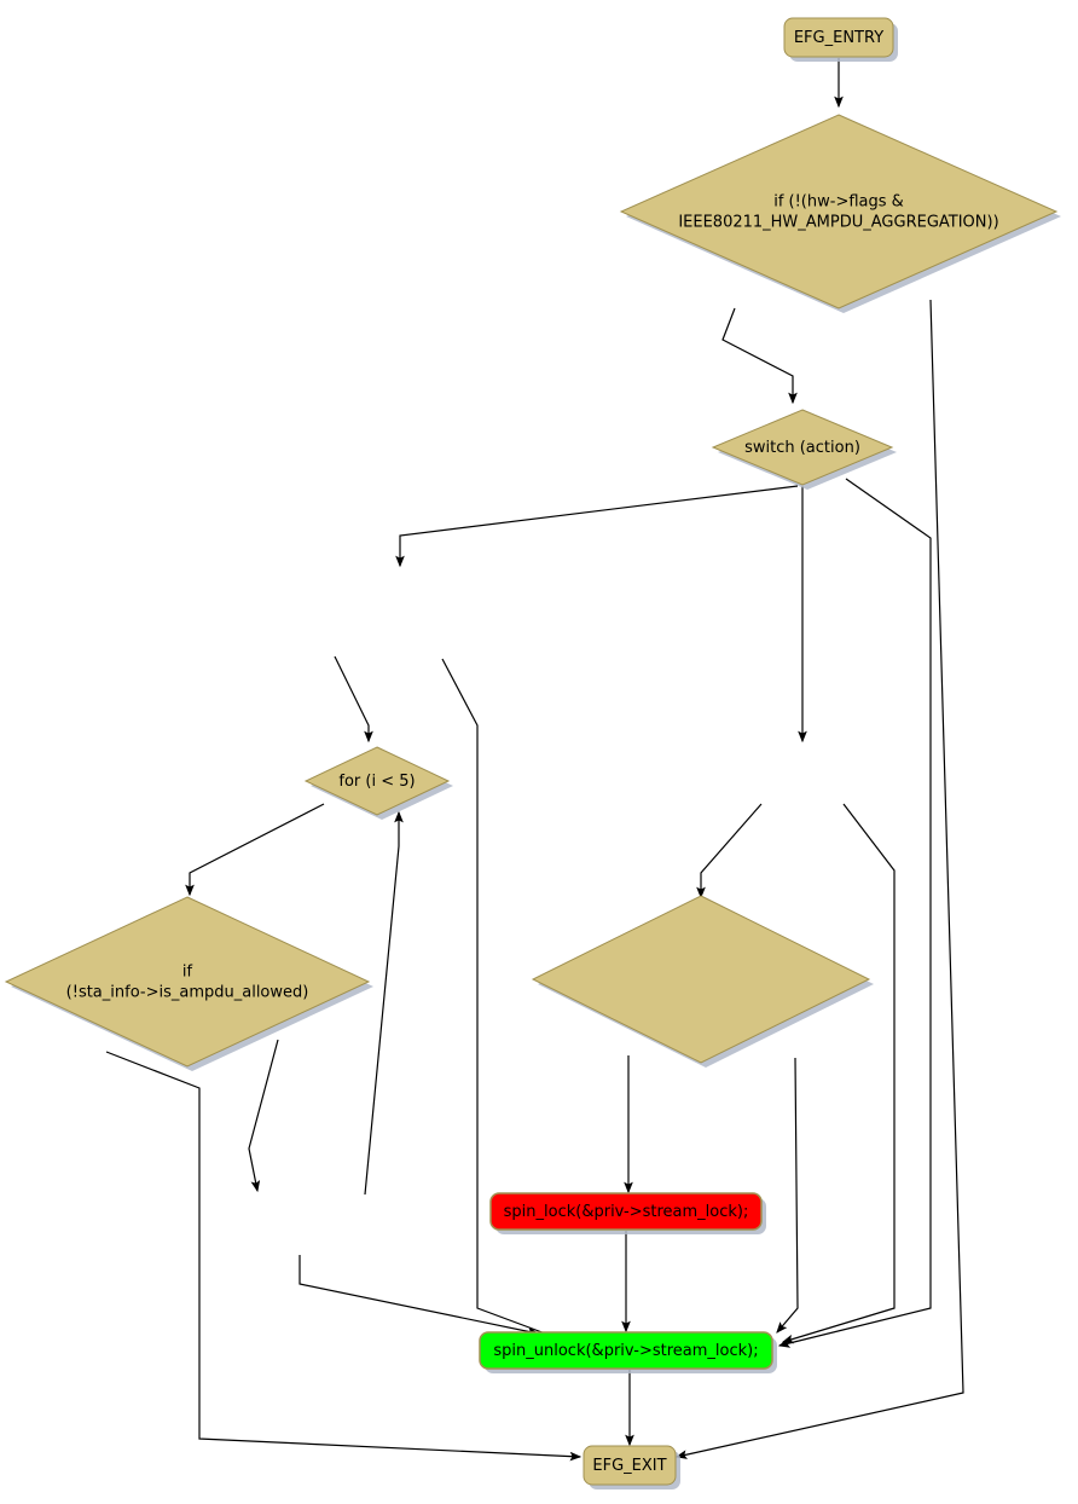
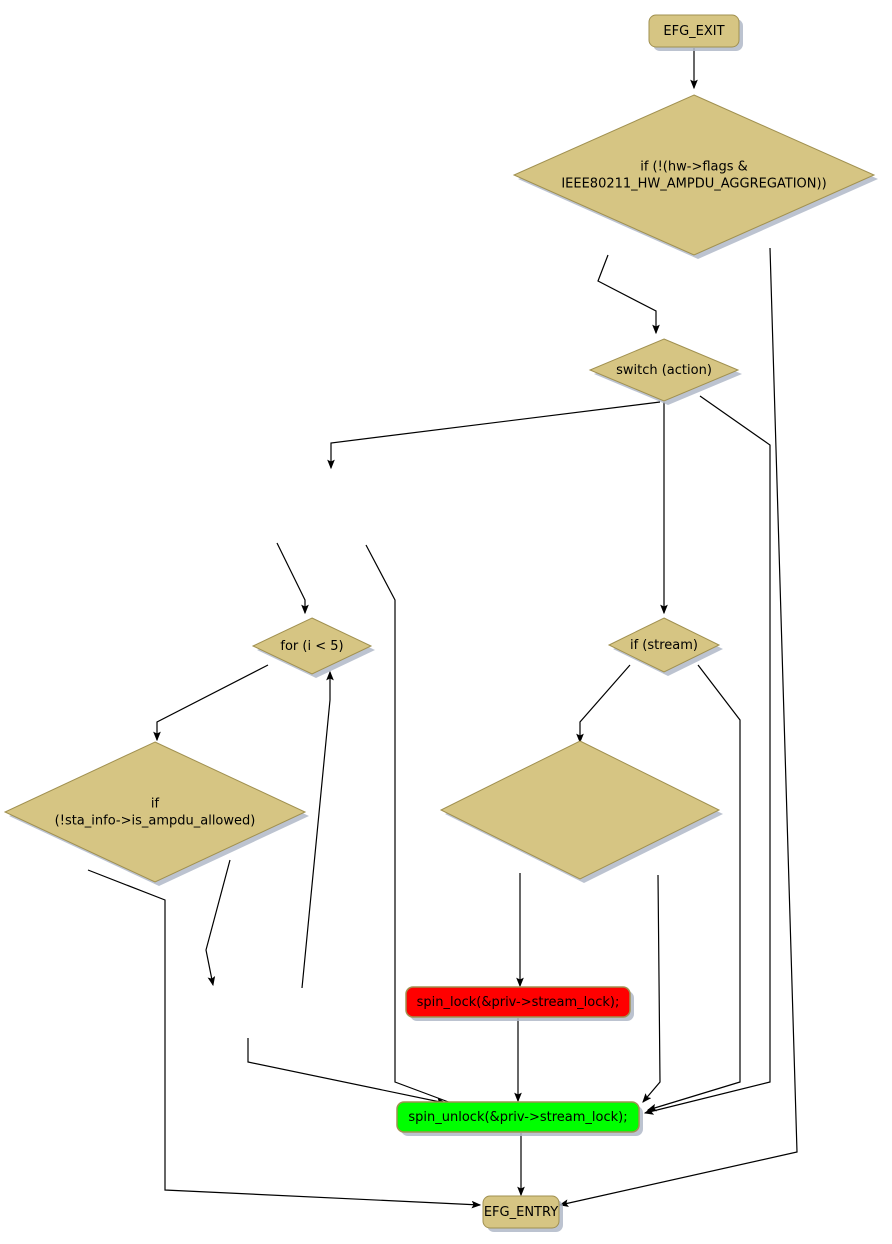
- EFG_ENTRY
+ EFG_EXIT
  if (!(hw->flags & IEEE80211_HW_AMPDU_AGGREGATION))
  switch (action)
+ if (stream)
  for (i < 5)
  if (!sta_info->is_ampdu_allowed)
  spin_lock(&priv->stream_lock);
  spin_unlock(&priv->stream_lock);
- EFG_EXIT
+ EFG_ENTRY
